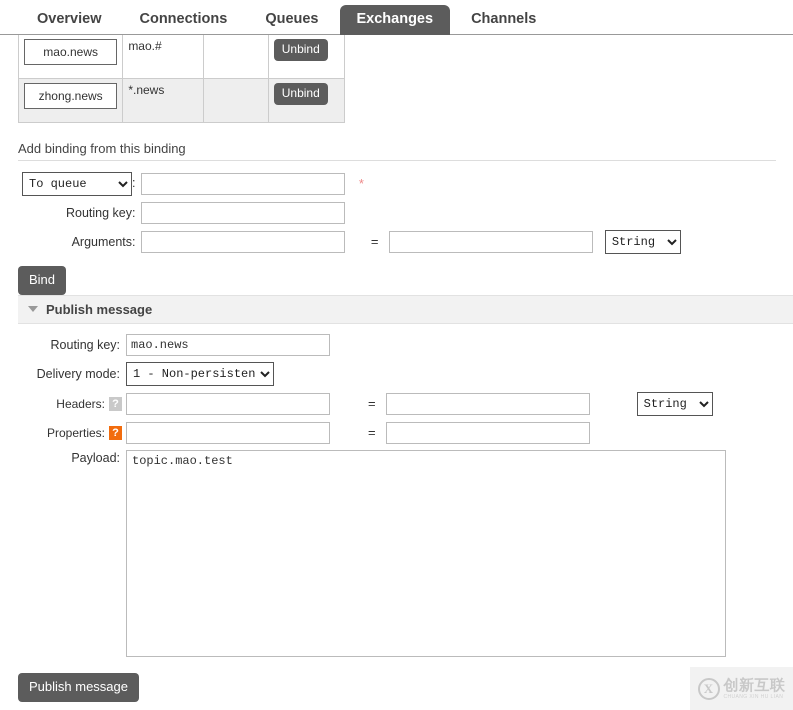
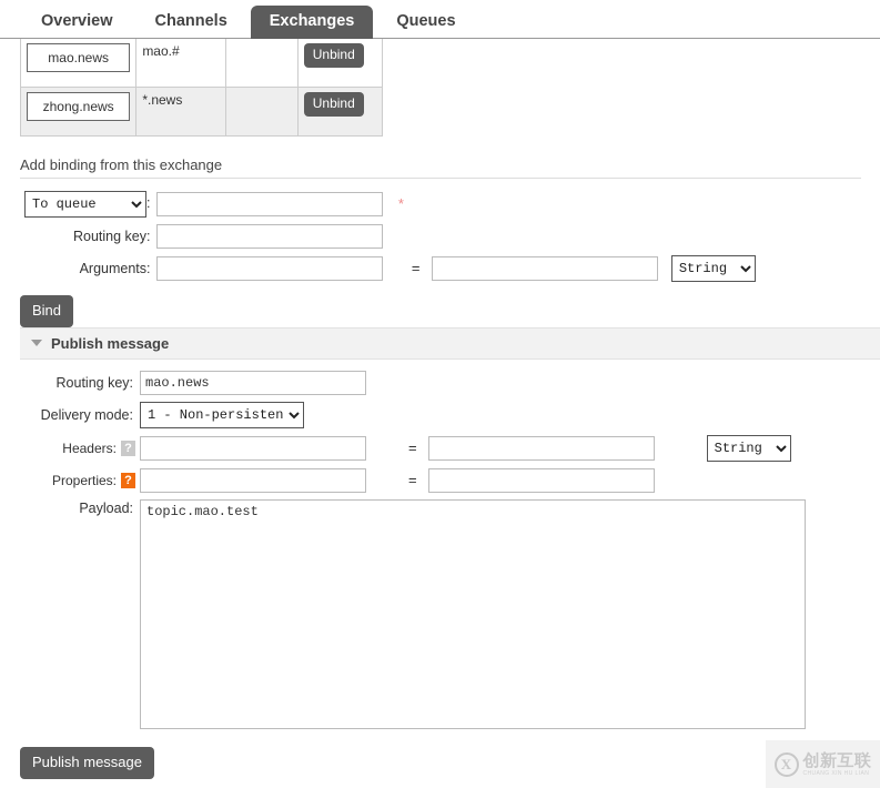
  Overview
- Connections
- Queues
+ Channels
  Exchanges
- Channels
+ Queues
  mao.news	mao.#		Unbind
  zhong.news	*.news		Unbind
- Add binding from this binding
+ Add binding from this exchange
  To queue :	*
  Routing key:
  Arguments:		=	String
  Bind
  Publish message
  Routing key:	mao.news
  Delivery mode:	1 - Non-persisten
  Headers: ?		=	String
  Properties: ?		=
  Payload:	topic.mao.test
  Publish message
  X
  创新互联
